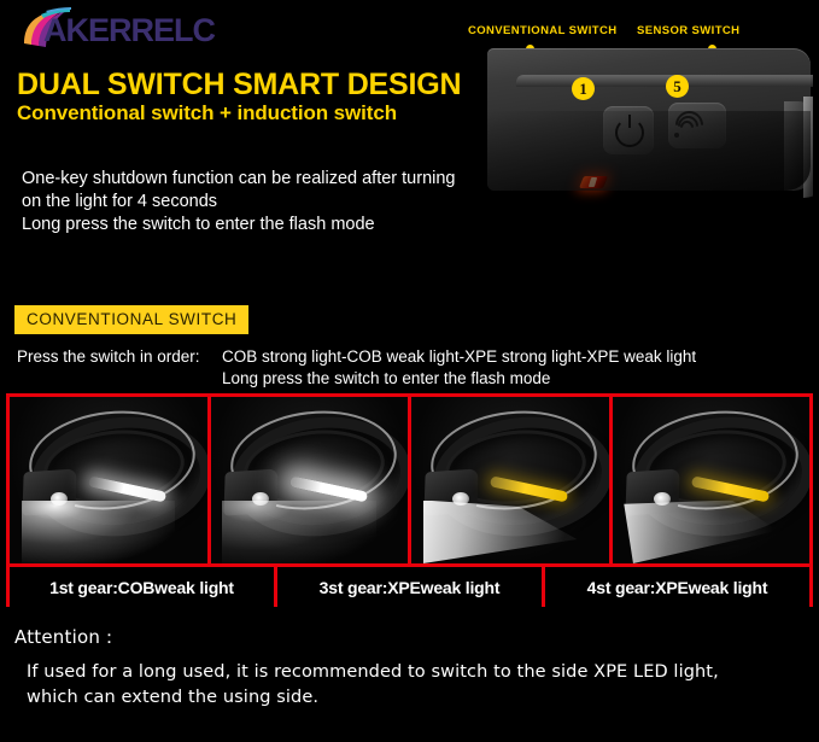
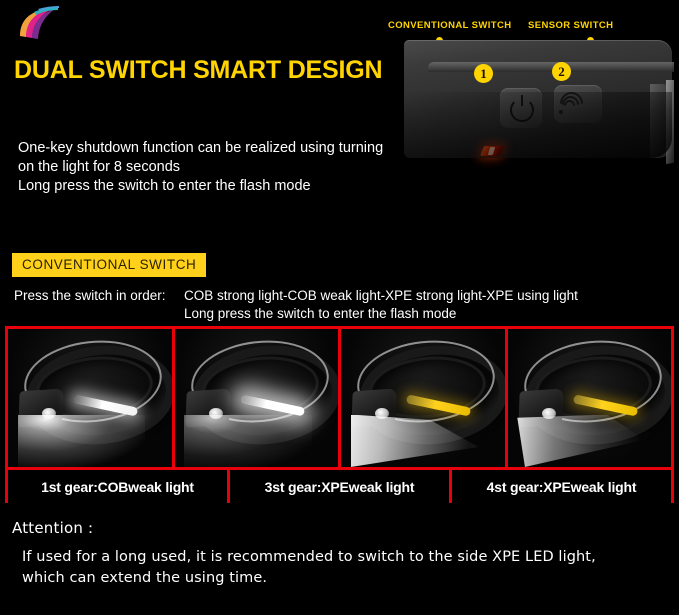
- AKERRELC
  DUAL SWITCH SMART DESIGN
- Conventional switch + induction switch
- One-key shutdown function can be realized after turning
+ One-key shutdown function can be realized using turning
- on the light for 4 seconds
+ on the light for 8 seconds
  Long press the switch to enter the flash mode
  CONVENTIONAL SWITCH
  SENSOR SWITCH
  1
- 5
+ 2
  CONVENTIONAL SWITCH
  Press the switch in order:
- COB strong light-COB weak light-XPE strong light-XPE weak light
+ COB strong light-COB weak light-XPE strong light-XPE using light
  Long press the switch to enter the flash mode
  1st gear:COBweak light
  3st gear:XPEweak light
  4st gear:XPEweak light
  Attention：
  If used for a long used, it is recommended to switch to the side XPE LED light,
- which can extend the using side.
+ which can extend the using time.
